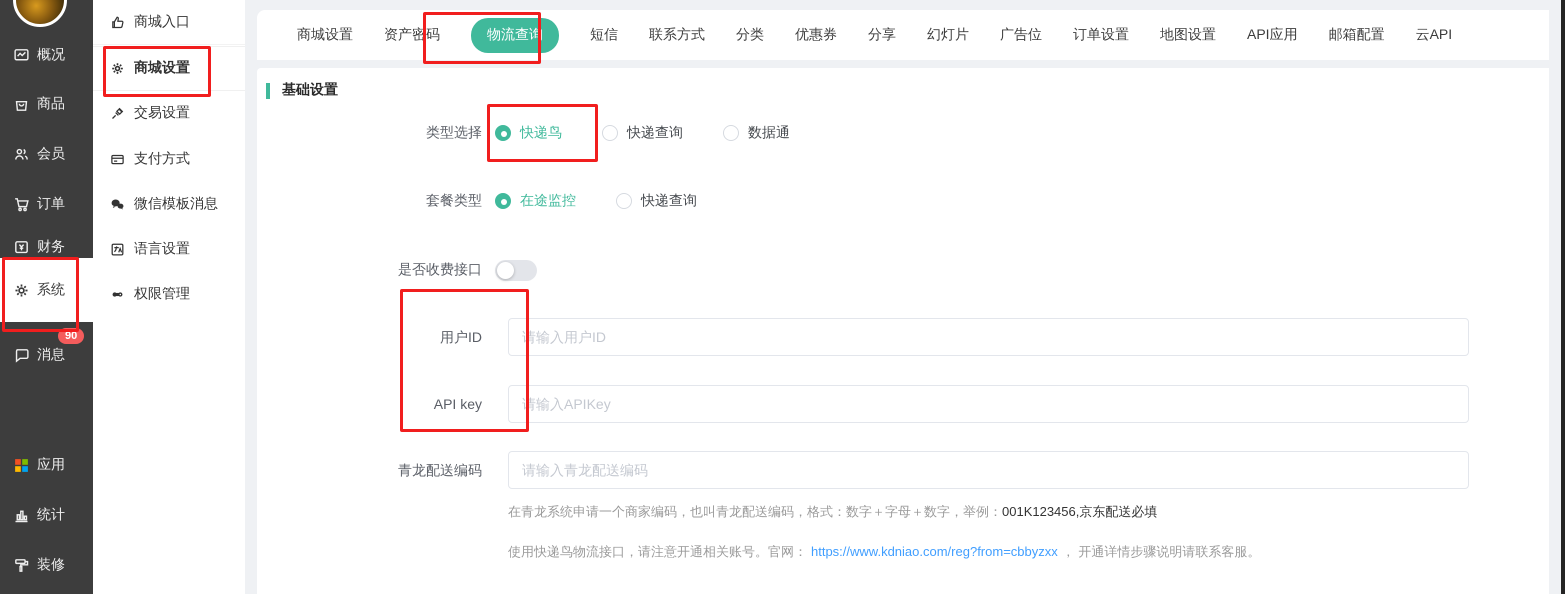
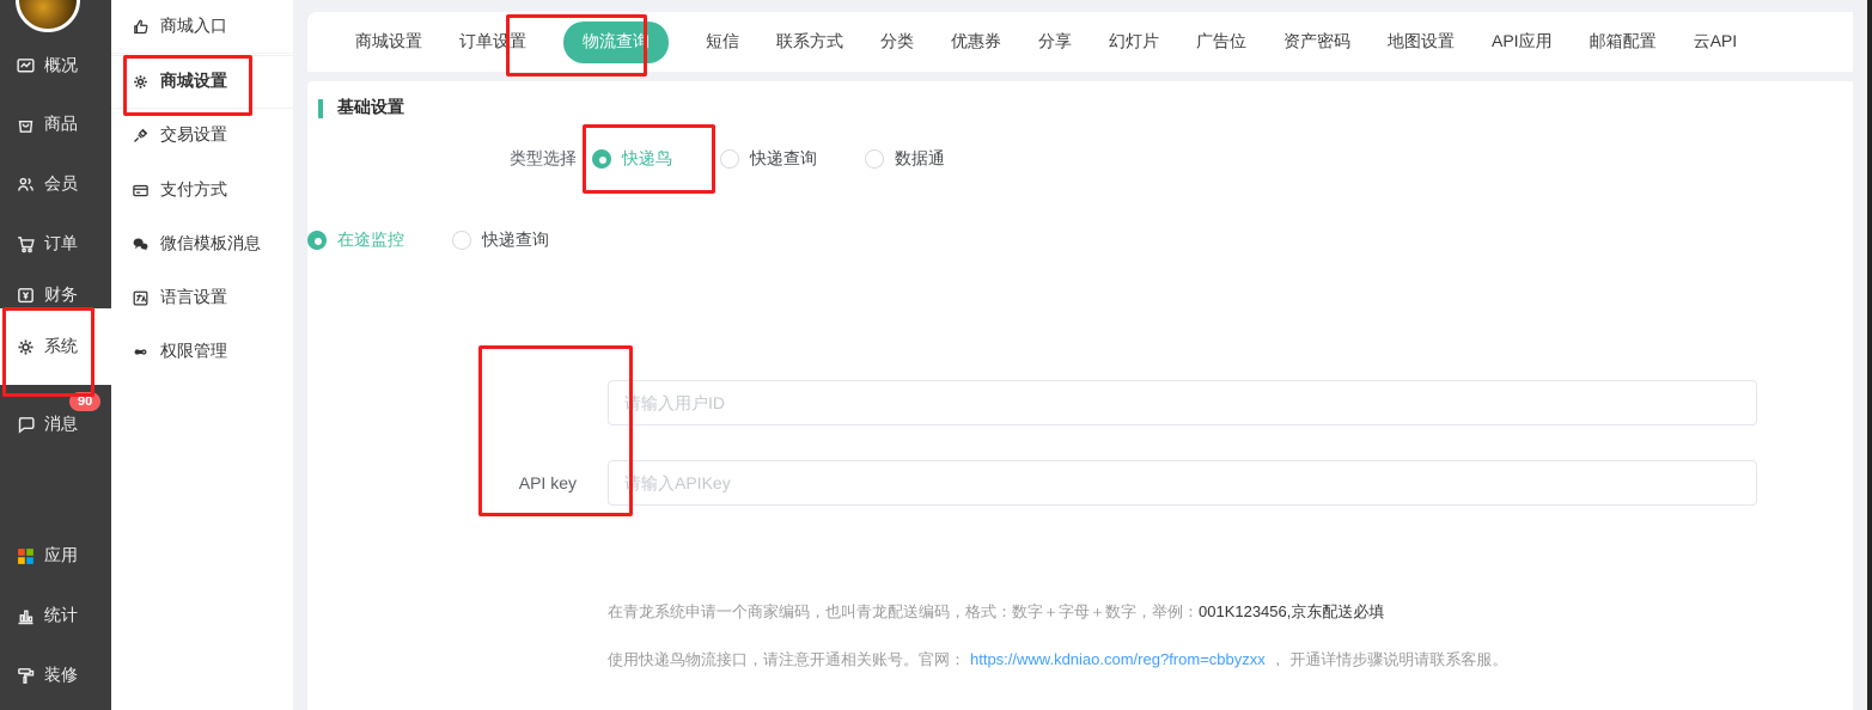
  概况
  商品
  会员
  订单
  财务
  系统
  消息
  90
  应用
  统计
  装修
  商城入口
  商城设置
  交易设置
  支付方式
  微信模板消息
  语言设置
  权限管理
  商城设置
- 资产密码
+ 订单设置
  物流查询
  短信
  联系方式
  分类
  优惠券
  分享
  幻灯片
  广告位
- 订单设置
+ 资产密码
  地图设置
  API应用
  邮箱配置
  云API
  基础设置
  类型选择
  快递鸟
  快递查询
  数据通
- 套餐类型
  在途监控
  快递查询
- 是否收费接口
- 用户ID
  请输入用户ID
  API key
  请输入APIKey
- 青龙配送编码
- 请输入青龙配送编码
  在青龙系统申请一个商家编码，也叫青龙配送编码，格式：数字＋字母＋数字，举例：001K123456,京东配送必填
  使用快递鸟物流接口，请注意开通相关账号。官网： https://www.kdniao.com/reg?from=cbbyzxx ， 开通详情步骤说明请联系客服。
